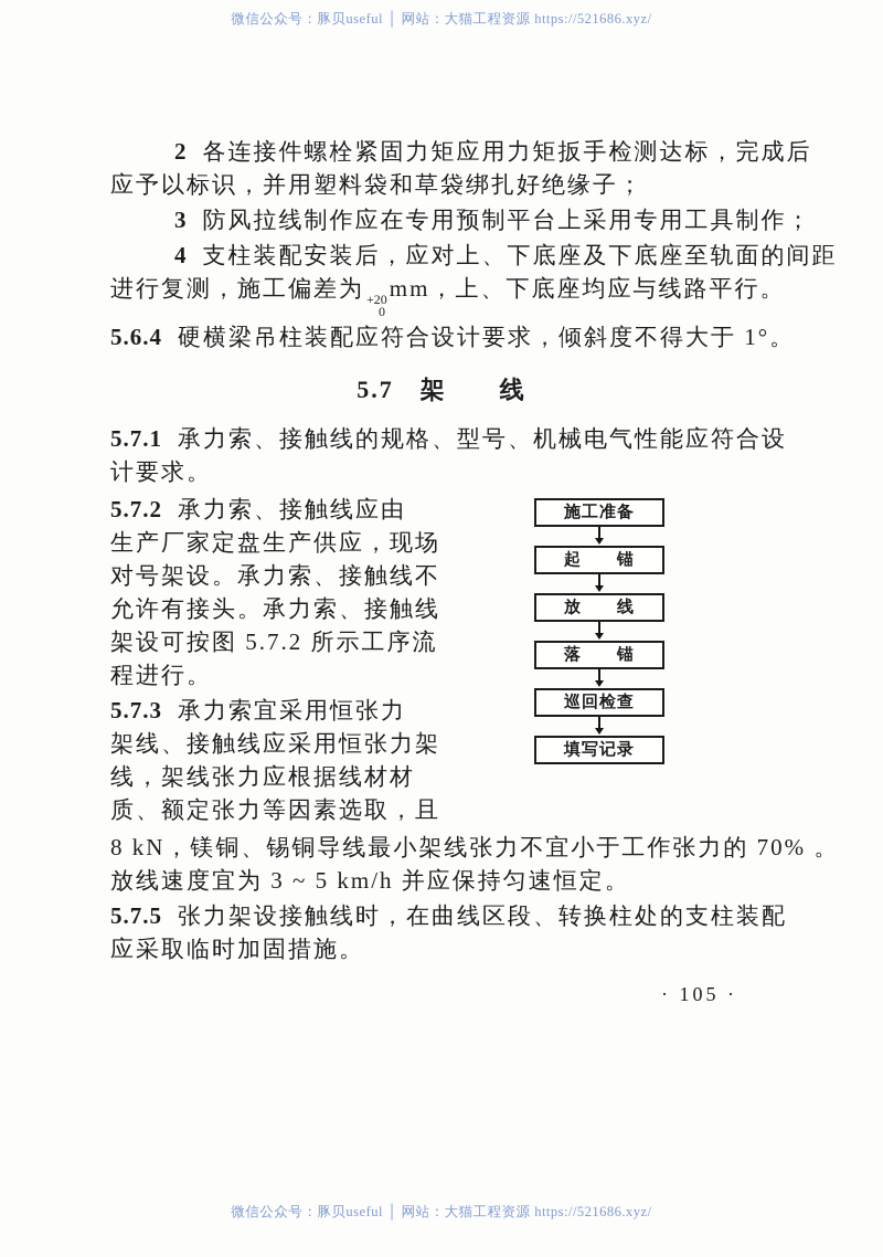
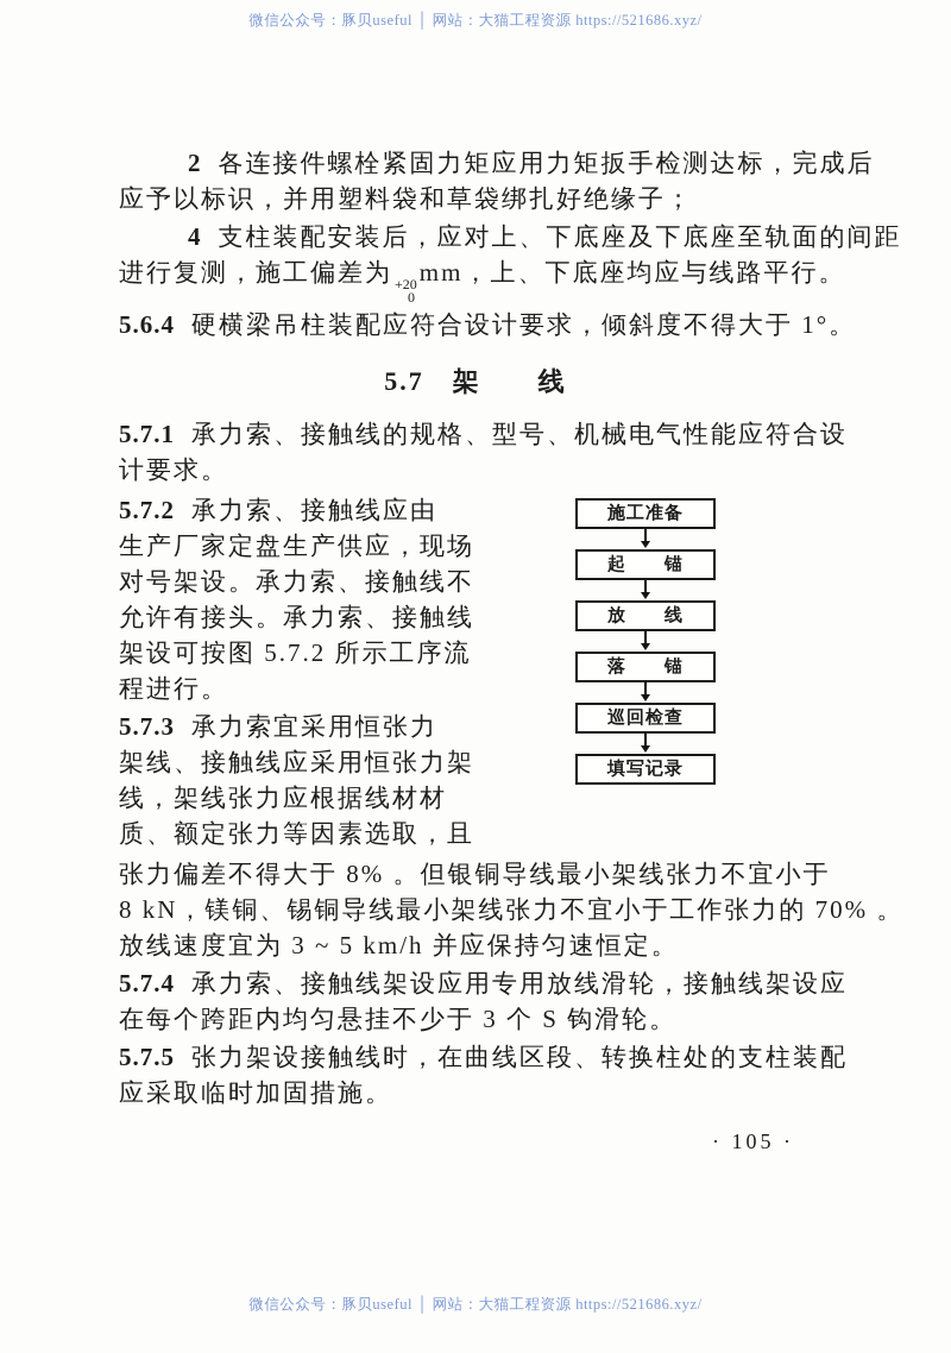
  微信公众号：豚贝useful │ 网站：大猫工程资源 https://521686.xyz/
  2 各连接件螺栓紧固力矩应用力矩扳手检测达标，完成后
  应予以标识，并用塑料袋和草袋绑扎好绝缘子；
- 3 防风拉线制作应在专用预制平台上采用专用工具制作；
  4 支柱装配安装后，应对上、下底座及下底座至轨面的间距
  进行复测，施工偏差为
  +20
  0
  mm，上、下底座均应与线路平行。
  5.6.4 硬横梁吊柱装配应符合设计要求，倾斜度不得大于 1°。
  5.7 架 线
  5.7.1 承力索、接触线的规格、型号、机械电气性能应符合设
  计要求。
  5.7.2 承力索、接触线应由
  生产厂家定盘生产供应，现场
  对号架设。承力索、接触线不
  允许有接头。承力索、接触线
  架设可按图 5.7.2 所示工序流
  程进行。
  5.7.3 承力索宜采用恒张力
  架线、接触线应采用恒张力架
  线，架线张力应根据线材材
  质、额定张力等因素选取，且
  施工准备
  起 锚
  放 线
  落 锚
  巡回检查
  填写记录
+ 张力偏差不得大于 8% 。但银铜导线最小架线张力不宜小于
  8 kN，镁铜、锡铜导线最小架线张力不宜小于工作张力的 70% 。
  放线速度宜为 3 ~ 5 km/h 并应保持匀速恒定。
+ 5.7.4 承力索、接触线架设应用专用放线滑轮，接触线架设应
+ 在每个跨距内均匀悬挂不少于 3 个 S 钩滑轮。
  5.7.5 张力架设接触线时，在曲线区段、转换柱处的支柱装配
  应采取临时加固措施。
  · 105 ·
  微信公众号：豚贝useful │ 网站：大猫工程资源 https://521686.xyz/
